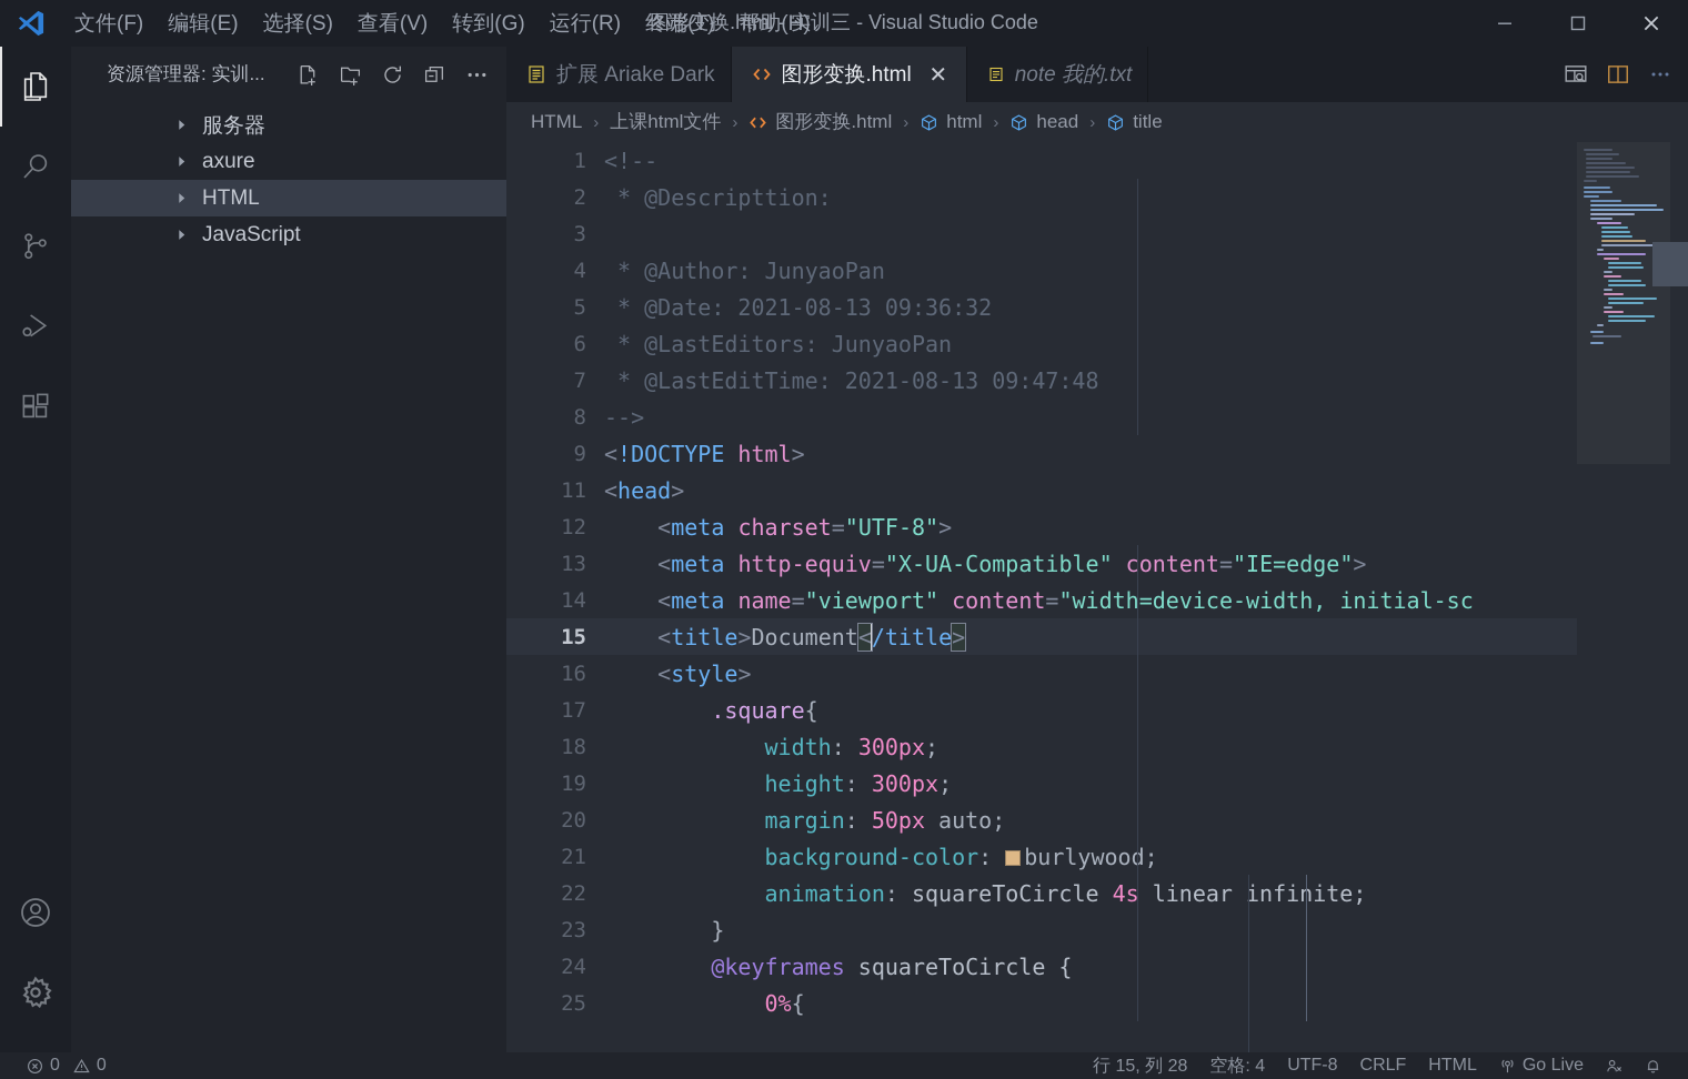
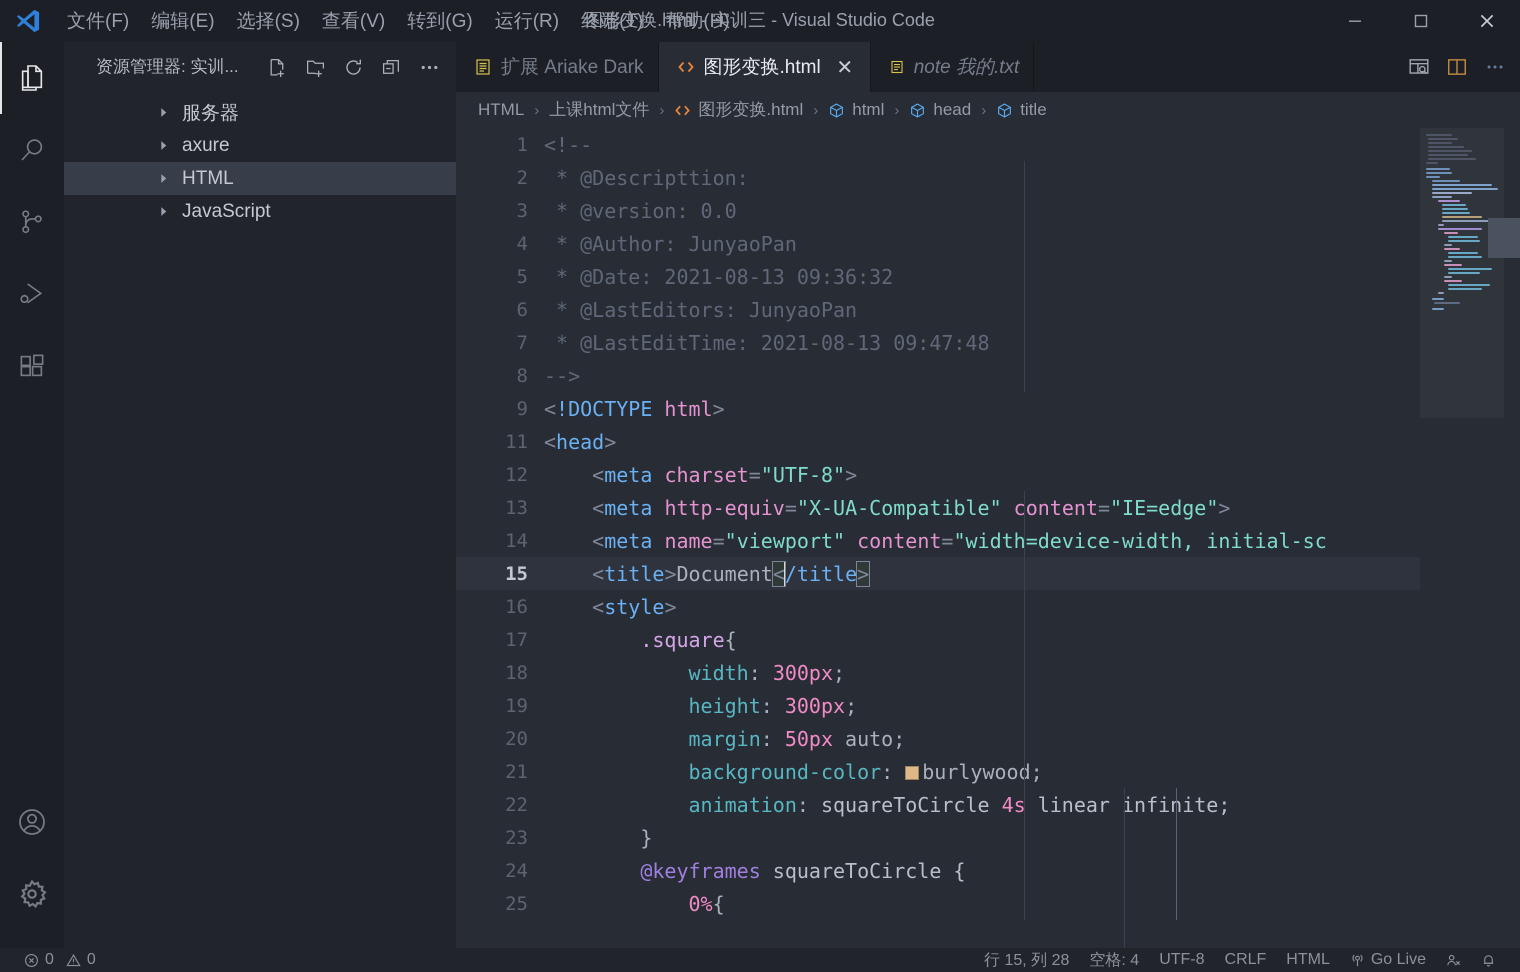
  文件(F)
  编辑(E)
  选择(S)
  查看(V)
  转到(G)
  运行(R)
  终端(T)
  帮助(H)
  图形变换.html - 实训三 - Visual Studio Code
  资源管理器: 实训...
  服务器
  axure
  HTML
  JavaScript
  扩展 Ariake Dark
  图形变换.html
  ✕
  note 我的.txt
  HTML
  ›
  上课html文件
  ›
  图形变换.html
  ›
  html
  ›
  head
  ›
  title
  1
  <!--
  2
  * @Descripttion:
  3
+ * @version: 0.0
  4
  * @Author: JunyaoPan
  5
  * @Date: 2021-08-13 09:36:32
  6
  * @LastEditors: JunyaoPan
  7
  * @LastEditTime: 2021-08-13 09:47:48
  8
  -->
  9
  <!DOCTYPE html>
  11
  <head>
  12
  <meta charset="UTF-8">
  13
  <meta http-equiv="X-UA-Compatible" content="IE=edge">
  14
  <meta name="viewport" content="width=device-width, initial-sc
  15
  <title>Document</title>
  16
  <style>
  17
  .square{
  18
  width: 300px;
  19
  height: 300px;
  20
  margin: 50px auto;
  21
  background-color: burlywoo;
  22
  animation: squareToCircle 4s linear infiite;
  23
  }
  24
  @keyframes squareToCircle {
  25
  0%{
  0
  0
  行 15, 列 28
  空格: 4
  UTF-8
  CRLF
  HTML
  Go Live
